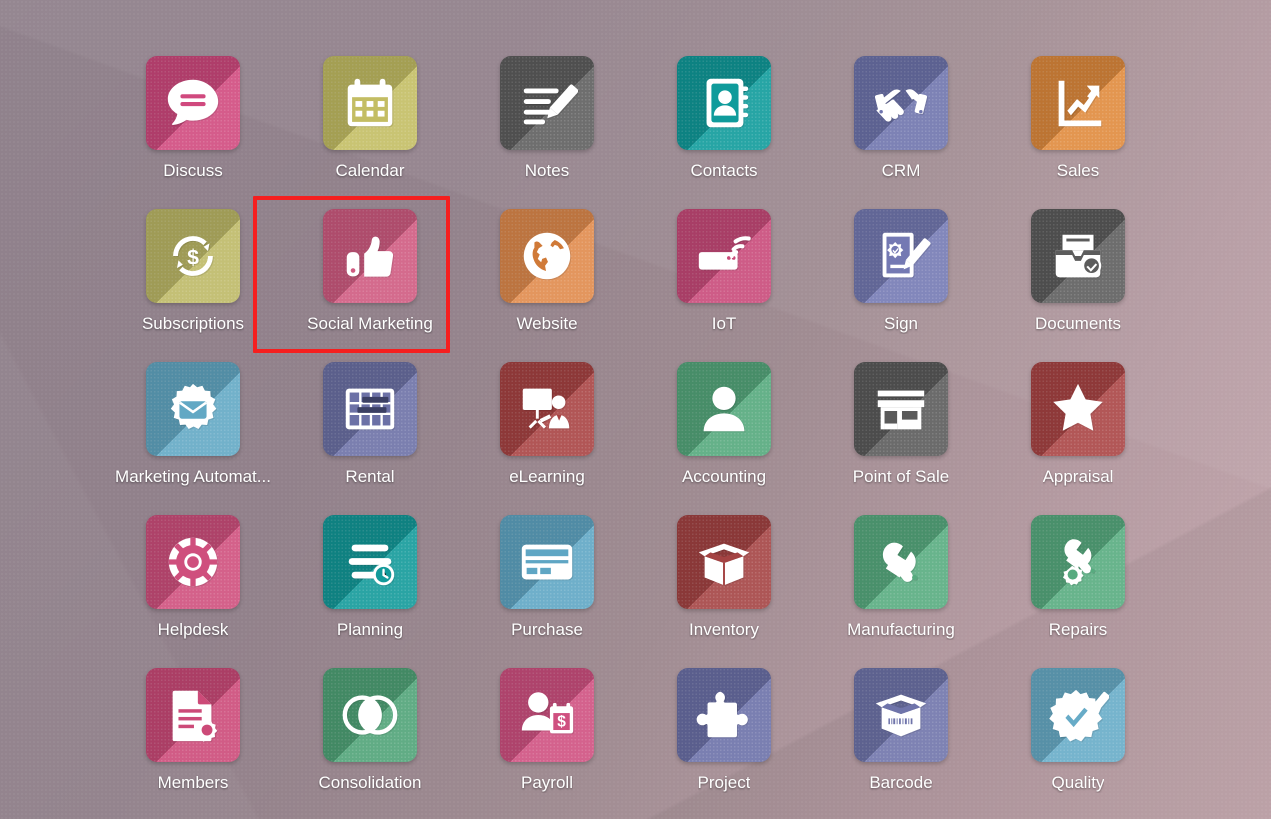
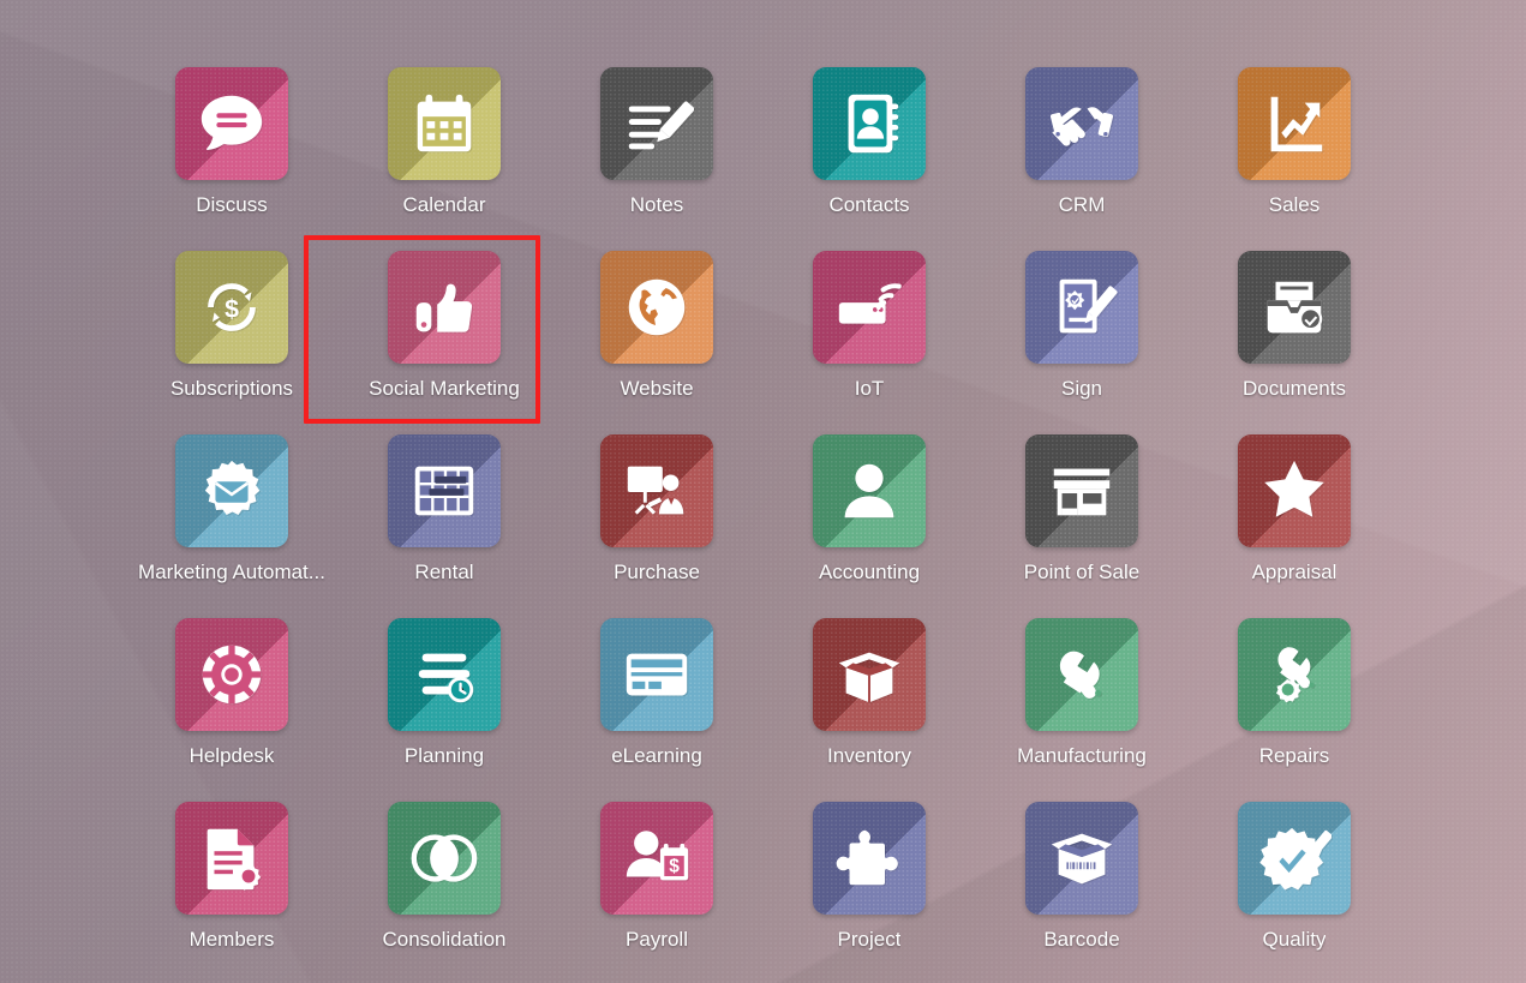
  Discuss
  Calendar
  Notes
  Contacts
  CRM
  Sales
  $
  Subscriptions
  Social Marketing
  Website
  IoT
  Sign
  Documents
  Marketing Automat...
  Rental
- eLearning
+ Purchase
  Accounting
  Point of Sale
  Appraisal
  Helpdesk
  Planning
- Purchase
+ eLearning
  Inventory
  Manufacturing
  Repairs
  Members
  Consolidation
  $
  Payroll
  Project
  Barcode
  Quality
